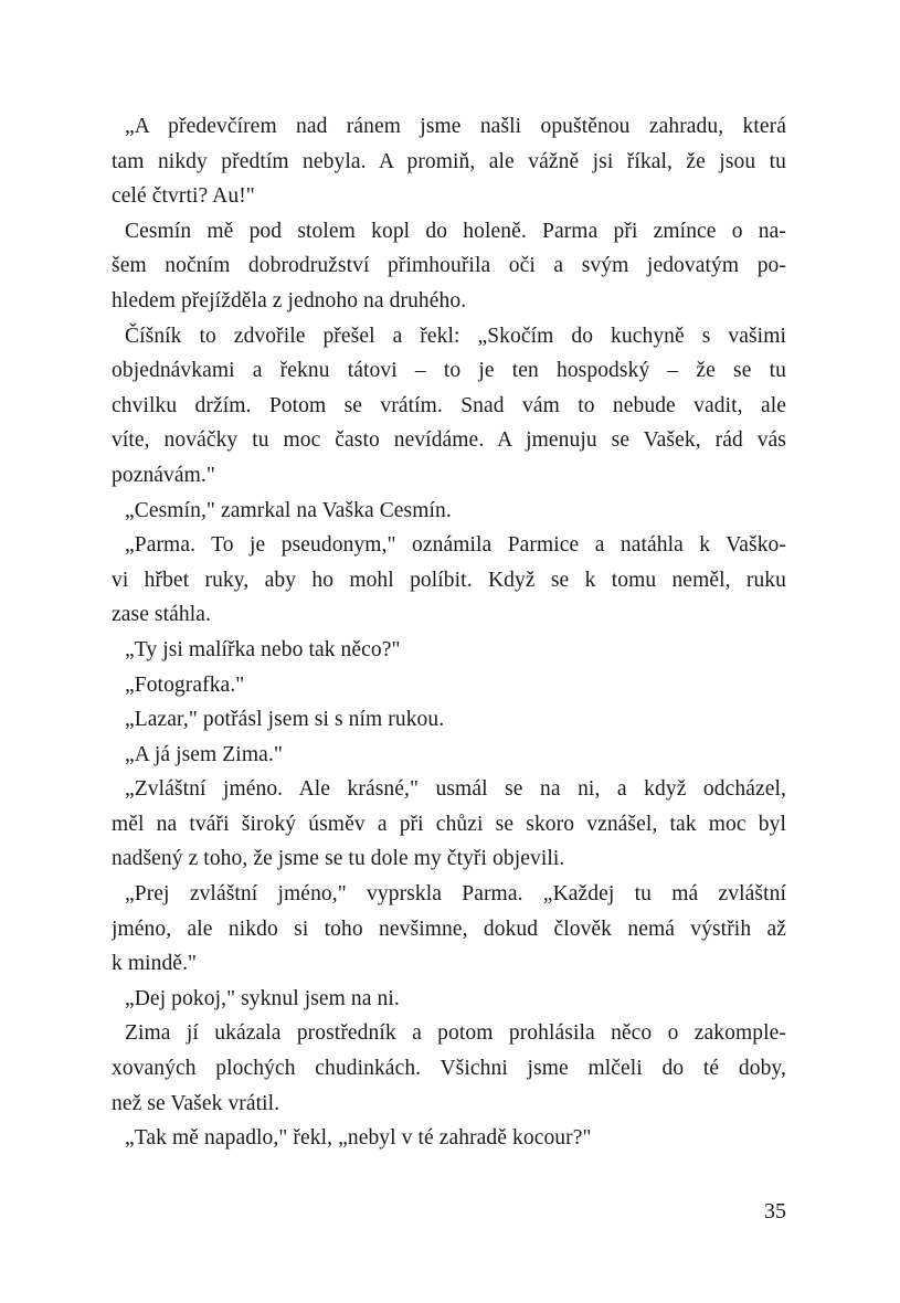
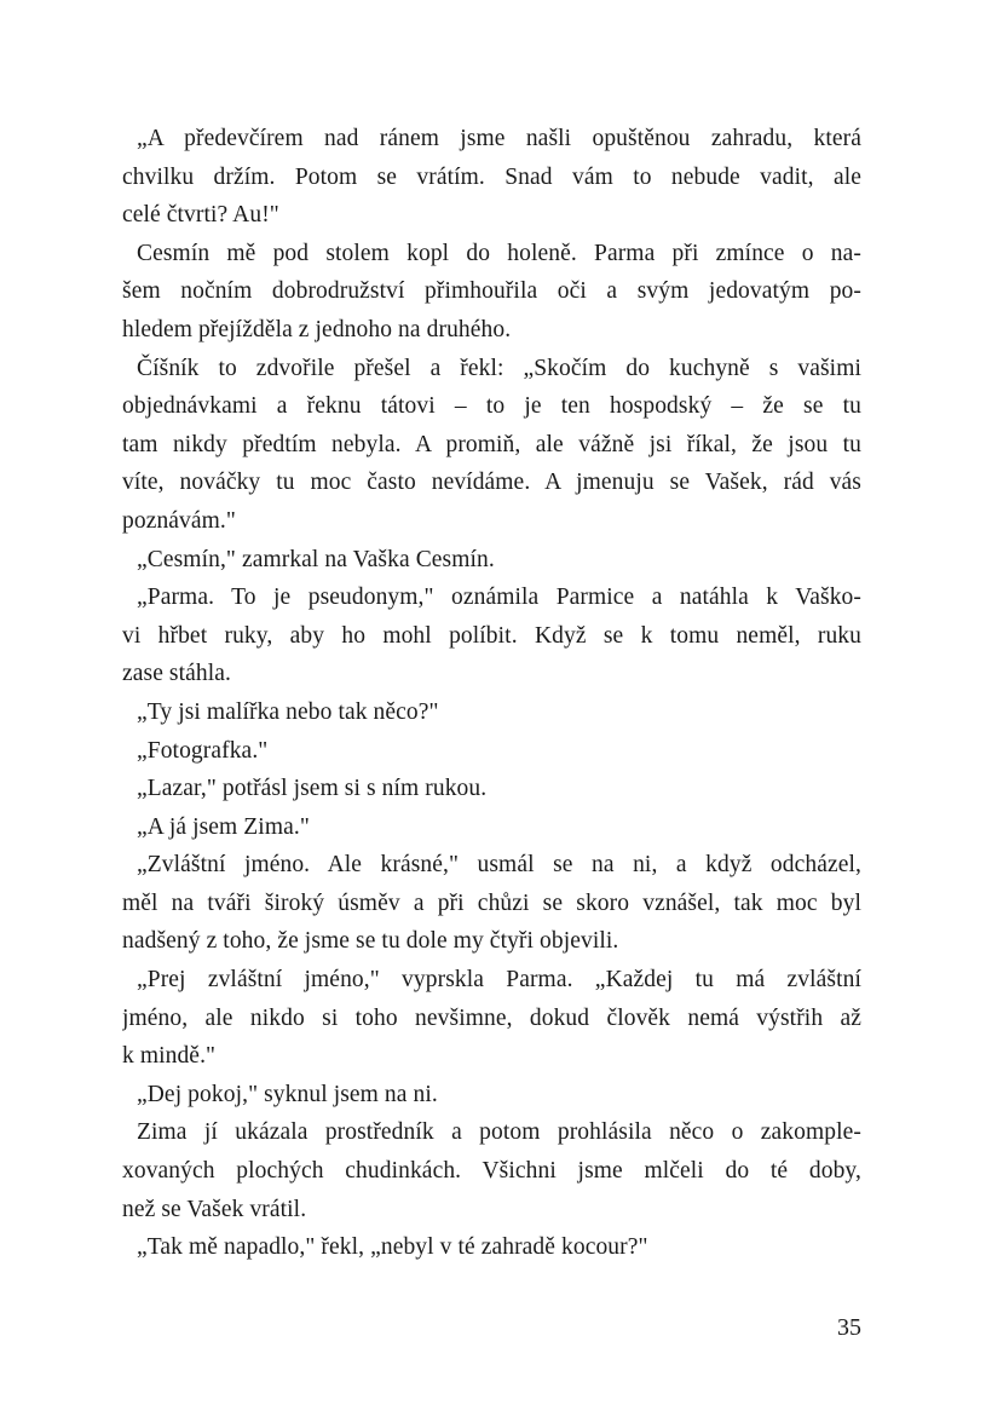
  „A předevčírem nad ránem jsme našli opuštěnou zahradu, která
- tam nikdy předtím nebyla. A promiň, ale vážně jsi říkal, že jsou tu
+ chvilku držím. Potom se vrátím. Snad vám to nebude vadit, ale
  celé čtvrti? Au!"
  Cesmín mě pod stolem kopl do holeně. Parma při zmínce o na-
  šem nočním dobrodružství přimhouřila oči a svým jedovatým po-
  hledem přejížděla z jednoho na druhého.
  Číšník to zdvořile přešel a řekl: „Skočím do kuchyně s vašimi
  objednávkami a řeknu tátovi – to je ten hospodský – že se tu
- chvilku držím. Potom se vrátím. Snad vám to nebude vadit, ale
+ tam nikdy předtím nebyla. A promiň, ale vážně jsi říkal, že jsou tu
  víte, nováčky tu moc často nevídáme. A jmenuju se Vašek, rád vás
  poznávám."
  „Cesmín," zamrkal na Vaška Cesmín.
  „Parma. To je pseudonym," oznámila Parmice a natáhla k Vaško-
  vi hřbet ruky, aby ho mohl políbit. Když se k tomu neměl, ruku
  zase stáhla.
  „Ty jsi malířka nebo tak něco?"
  „Fotografka."
  „Lazar," potřásl jsem si s ním rukou.
  „A já jsem Zima."
  „Zvláštní jméno. Ale krásné," usmál se na ni, a když odcházel,
  měl na tváři široký úsměv a při chůzi se skoro vznášel, tak moc byl
  nadšený z toho, že jsme se tu dole my čtyři objevili.
  „Prej zvláštní jméno," vyprskla Parma. „Každej tu má zvláštní
  jméno, ale nikdo si toho nevšimne, dokud člověk nemá výstřih až
  k mindě."
  „Dej pokoj," syknul jsem na ni.
  Zima jí ukázala prostředník a potom prohlásila něco o zakomple-
  xovaných plochých chudinkách. Všichni jsme mlčeli do té doby,
  než se Vašek vrátil.
  „Tak mě napadlo," řekl, „nebyl v té zahradě kocour?"
  35
